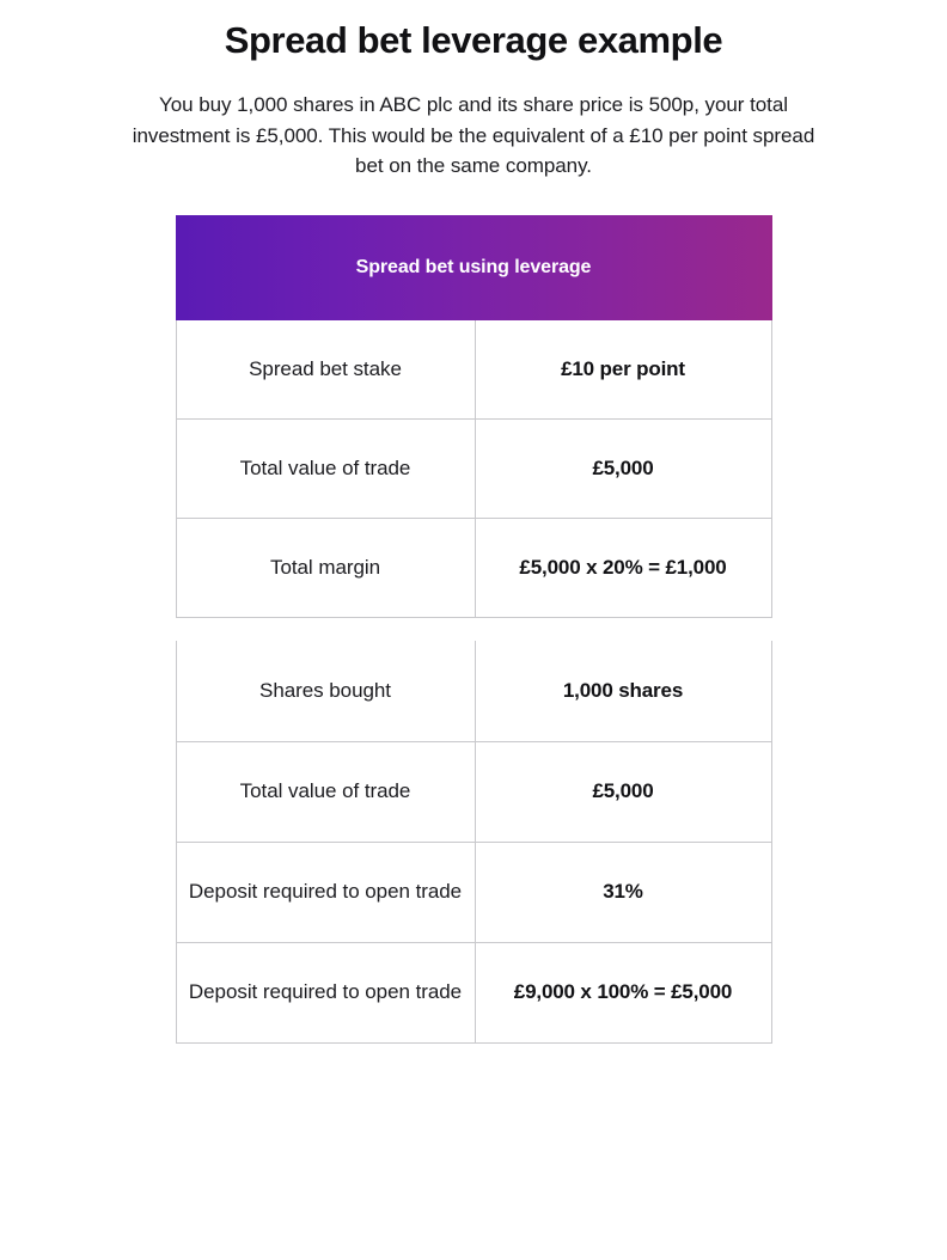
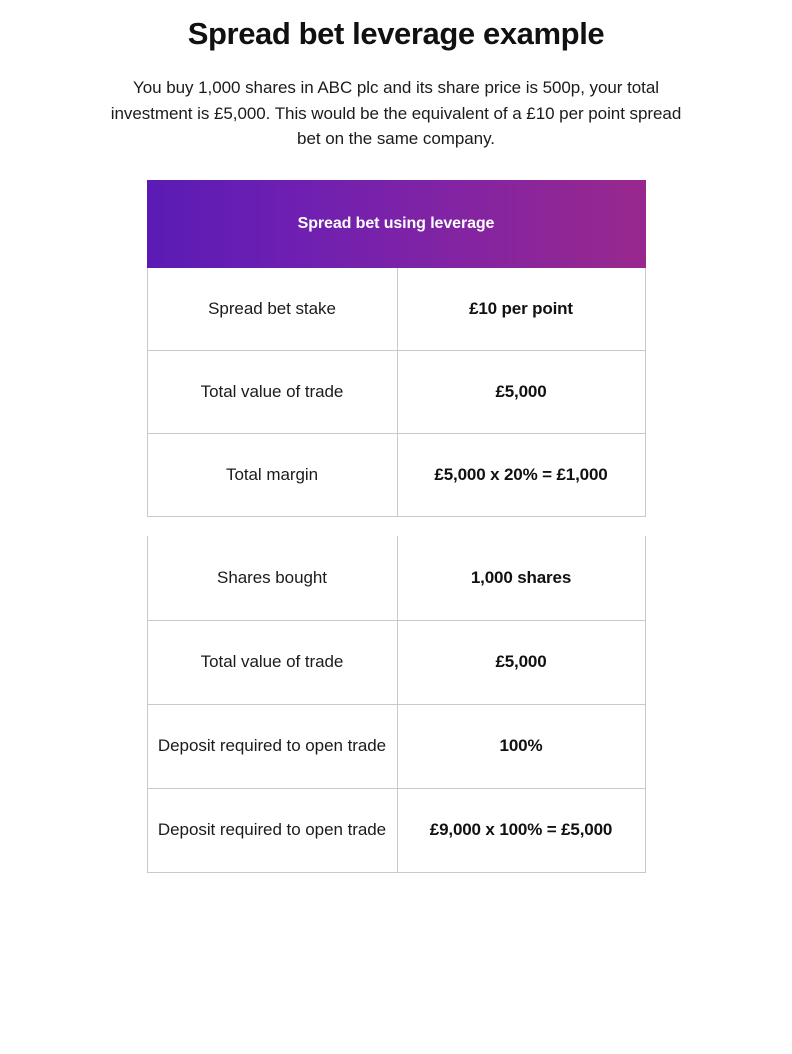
  Spread bet leverage example
  You buy 1,000 shares in ABC plc and its share price is 500p, your total investment is £5,000. This would be the equivalent of a £10 per point spread bet on the same company.
  Spread bet using leverage
  Spread bet stake	£10 per point
  Total value of trade	£5,000
  Total margin	£5,000 x 20% = £1,000
  Shares bought	1,000 shares
  Total value of trade	£5,000
- Deposit required to open trade	31%
+ Deposit required to open trade	100%
  Deposit required to open trade	£9,000 x 100% = £5,000
